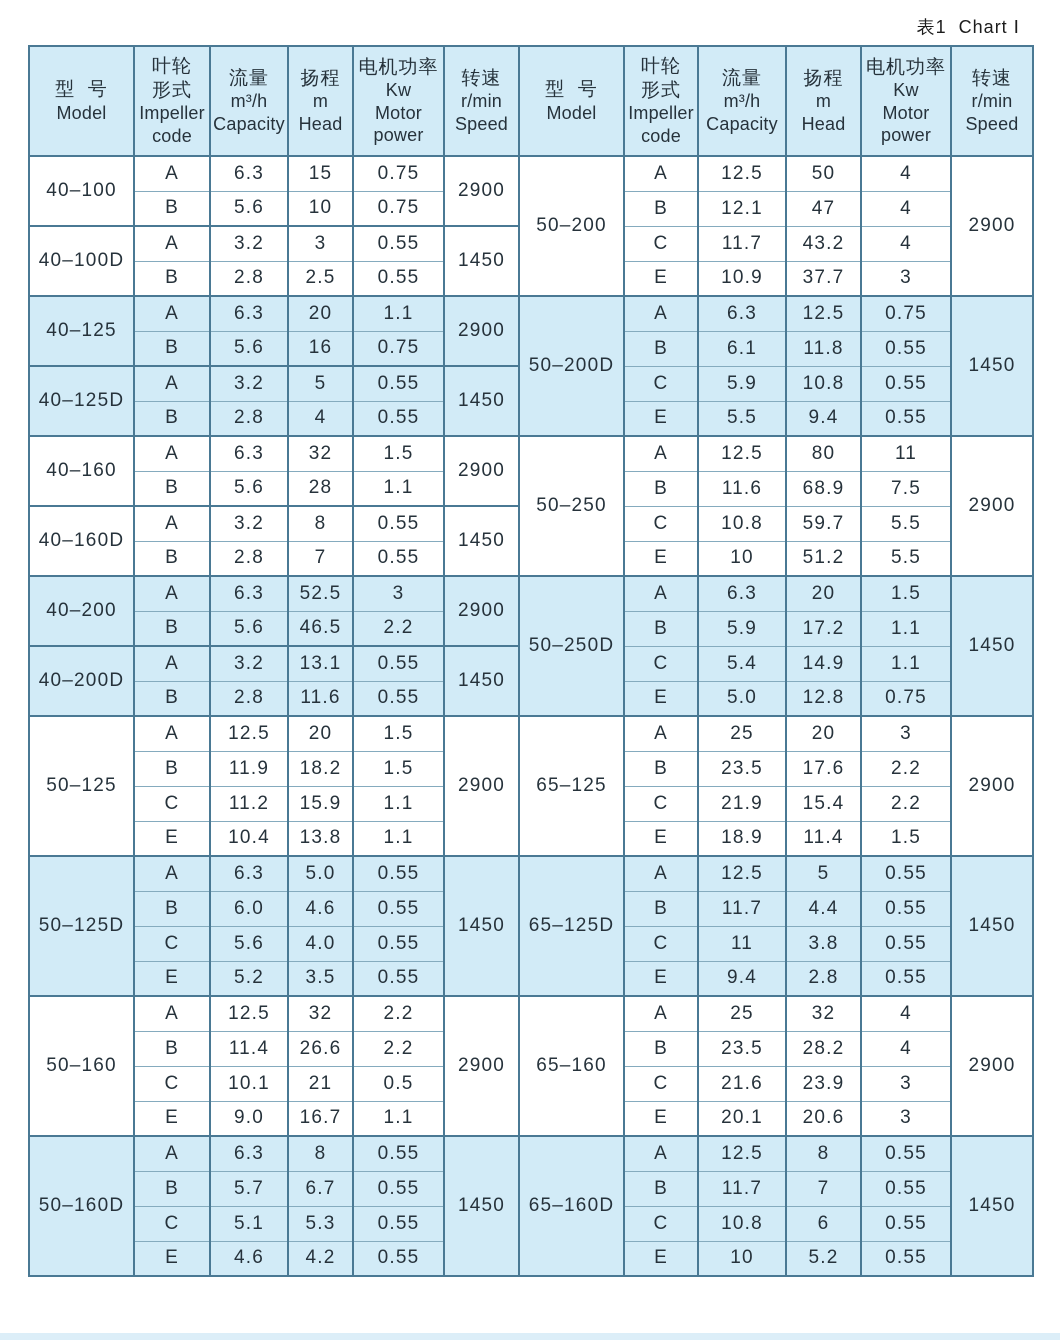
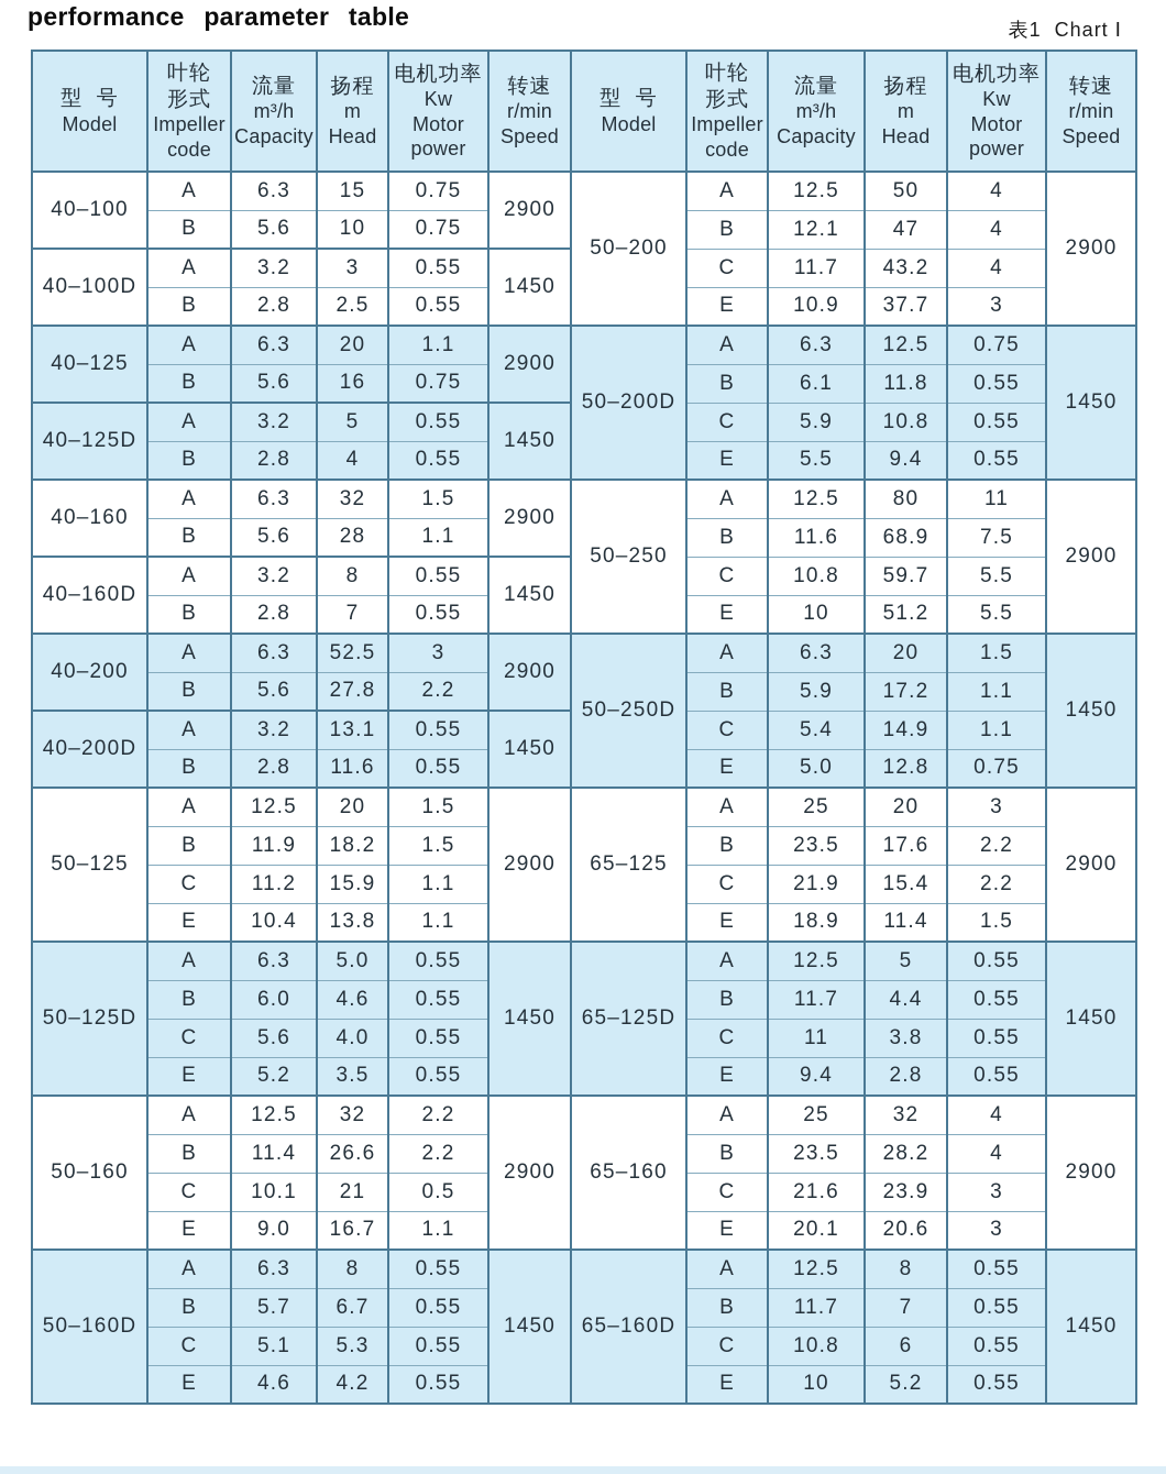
+ performance parameter table
  表1 Chart Ⅰ
  型 号Model	叶轮形式Impellercode	流量m³/hCapacity	扬程mHead	电机功率KwMotorpower	转速r/minSpeed	型 号Model	叶轮形式Impellercode	流量m³/hCapacity	扬程mHead	电机功率KwMotorpower	转速r/minSpeed
  40–100	A	6.3	15	0.75	2900	50–200	A	12.5	50	4	2900
  B	5.6	10	0.75	B	12.1	47	4
  40–100D	A	3.2	3	0.55	1450	C	11.7	43.2	4
  B	2.8	2.5	0.55	E	10.9	37.7	3
  40–125	A	6.3	20	1.1	2900	50–200D	A	6.3	12.5	0.75	1450
  B	5.6	16	0.75	B	6.1	11.8	0.55
  40–125D	A	3.2	5	0.55	1450	C	5.9	10.8	0.55
  B	2.8	4	0.55	E	5.5	9.4	0.55
  40–160	A	6.3	32	1.5	2900	50–250	A	12.5	80	11	2900
  B	5.6	28	1.1	B	11.6	68.9	7.5
  40–160D	A	3.2	8	0.55	1450	C	10.8	59.7	5.5
  B	2.8	7	0.55	E	10	51.2	5.5
  40–200	A	6.3	52.5	3	2900	50–250D	A	6.3	20	1.5	1450
- B	5.6	46.5	2.2	B	5.9	17.2	1.1
+ B	5.6	27.8	2.2	B	5.9	17.2	1.1
  40–200D	A	3.2	13.1	0.55	1450	C	5.4	14.9	1.1
  B	2.8	11.6	0.55	E	5.0	12.8	0.75
  50–125	A	12.5	20	1.5	2900	65–125	A	25	20	3	2900
  B	11.9	18.2	1.5	B	23.5	17.6	2.2
  C	11.2	15.9	1.1	C	21.9	15.4	2.2
  E	10.4	13.8	1.1	E	18.9	11.4	1.5
  50–125D	A	6.3	5.0	0.55	1450	65–125D	A	12.5	5	0.55	1450
  B	6.0	4.6	0.55	B	11.7	4.4	0.55
  C	5.6	4.0	0.55	C	11	3.8	0.55
  E	5.2	3.5	0.55	E	9.4	2.8	0.55
  50–160	A	12.5	32	2.2	2900	65–160	A	25	32	4	2900
  B	11.4	26.6	2.2	B	23.5	28.2	4
  C	10.1	21	0.5	C	21.6	23.9	3
  E	9.0	16.7	1.1	E	20.1	20.6	3
  50–160D	A	6.3	8	0.55	1450	65–160D	A	12.5	8	0.55	1450
  B	5.7	6.7	0.55	B	11.7	7	0.55
  C	5.1	5.3	0.55	C	10.8	6	0.55
  E	4.6	4.2	0.55	E	10	5.2	0.55
